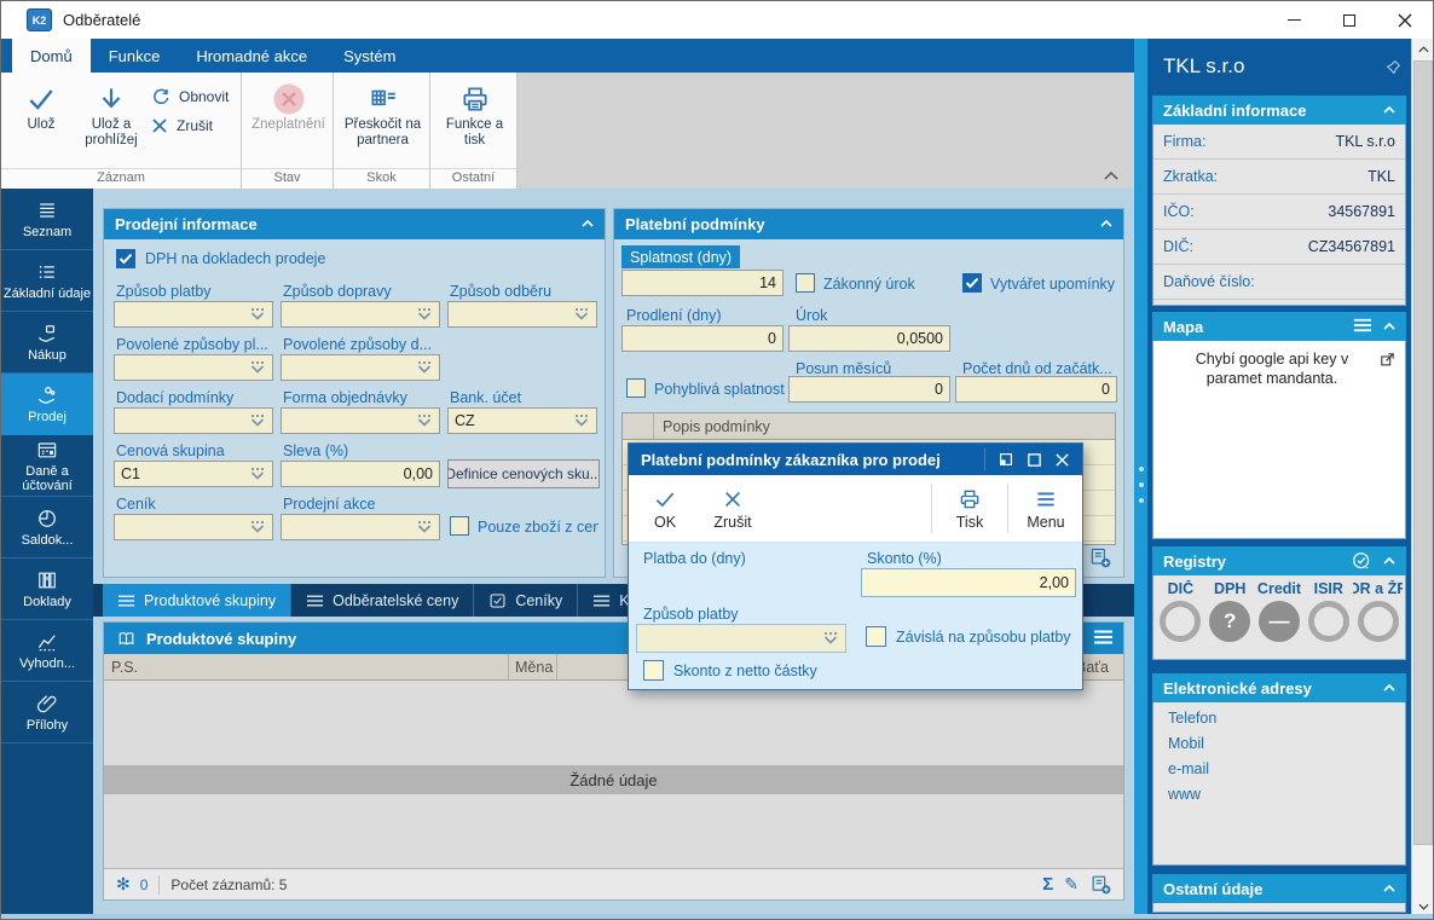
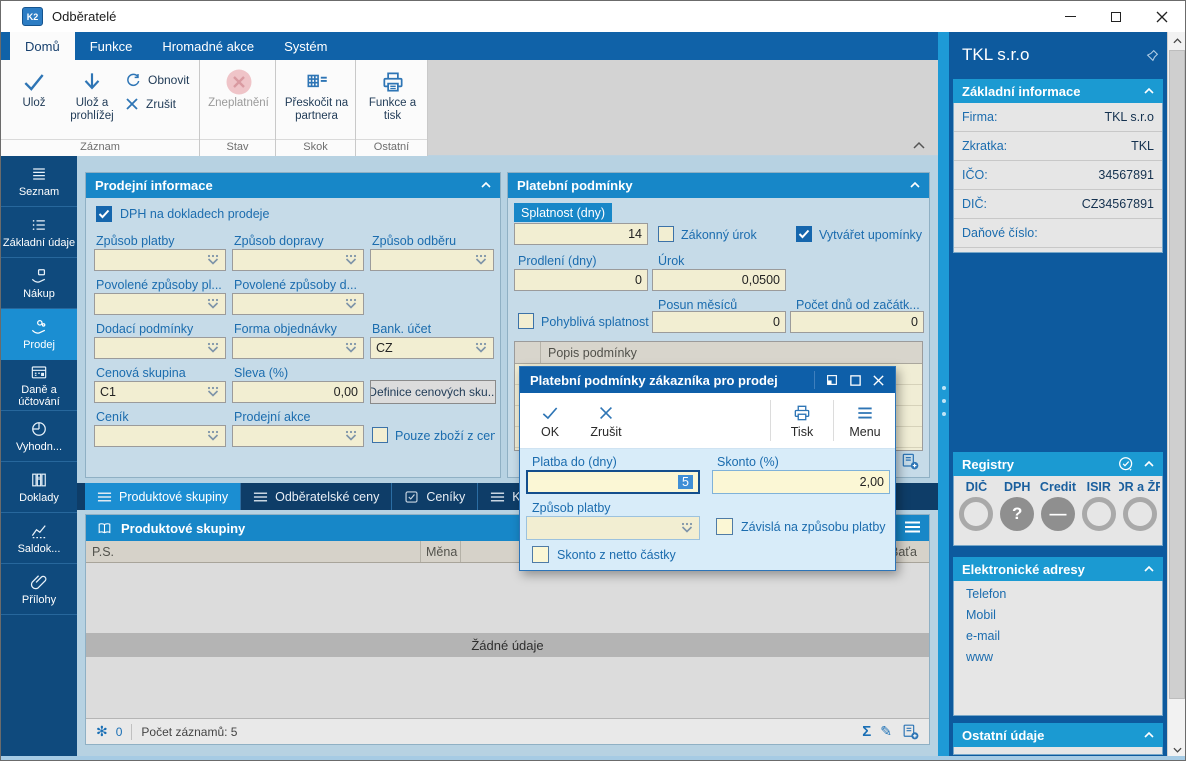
  K2
  Odběratelé
  Domů
  Funkce
  Hromadné akce
  Systém
  Ulož
  Ulož a prohlížej
  Obnovit
  Zrušit
  Záznam
  Zneplatnění
  Stav
  Přeskočit na partnera
  Skok
  Funkce a tisk
  Ostatní
  Seznam
  Základní údaje
  Nákup
  Prodej
  Daně a účtování
- Saldok...
+ Vyhodn...
  Doklady
- Vyhodn...
+ Saldok...
  Přílohy
  Prodejní informace
  DPH na dokladech prodeje
  Způsob platby
  Způsob dopravy
  Způsob odběru
  Povolené způsoby pl...
  Povolené způsoby d...
  Dodací podmínky
  Forma objednávky
  Bank. účet
  CZ
  Cenová skupina
  Sleva (%)
  C1
  0,00
  Definice cenových sku..
  Ceník
  Prodejní akce
  Pouze zboží z cen
  Platební podmínky
  Splatnost (dny)
  14
  Zákonný úrok
  Vytvářet upomínky
  Prodlení (dny)
  Úrok
  0
  0,0500
  Posun měsíců
  Počet dnů od začátk...
  Pohyblivá splatnost
  0
  0
  Popis podmínky
  Produktové skupiny
  Odběratelské ceny
  Ceníky
  Produktové skupiny
  P.S.
  Měna
  aťa
  Žádné údaje
  ✻
  0
  Počet záznamů: 5
  Σ
  ✎
  Platební podmínky zákazníka pro prodej
  OK
  Zrušit
  Tisk
  Menu
  Platba do (dny)
  Skonto (%)
+ 5
  2,00
  Způsob platby
  Závislá na způsobu platby
  Skonto z netto částky
  TKL s.r.o
  Základní informace
  Firma:
  TKL s.r.o
  Zkratka:
  TKL
  IČO:
  34567891
  DIČ:
  CZ34567891
  Daňové číslo:
- Mapa
- Chybí google api key v paramet mandanta.
  Registry
  DIČ
  DPH
  ?
  Credit
  —
  ISIR
  OR a ŽR
  Elektronické adresy
  Telefon
  Mobil
  e-mail
  www
  Ostatní údaje
